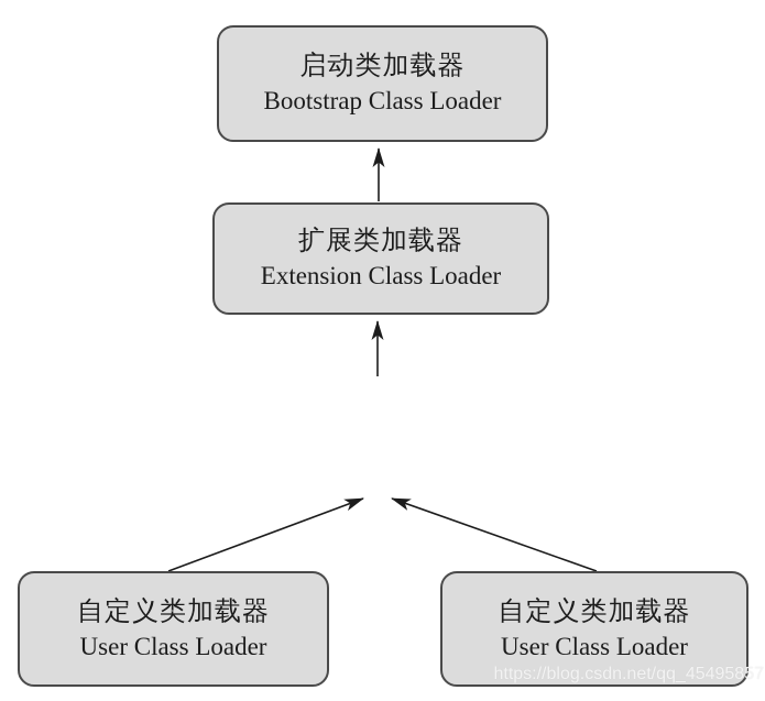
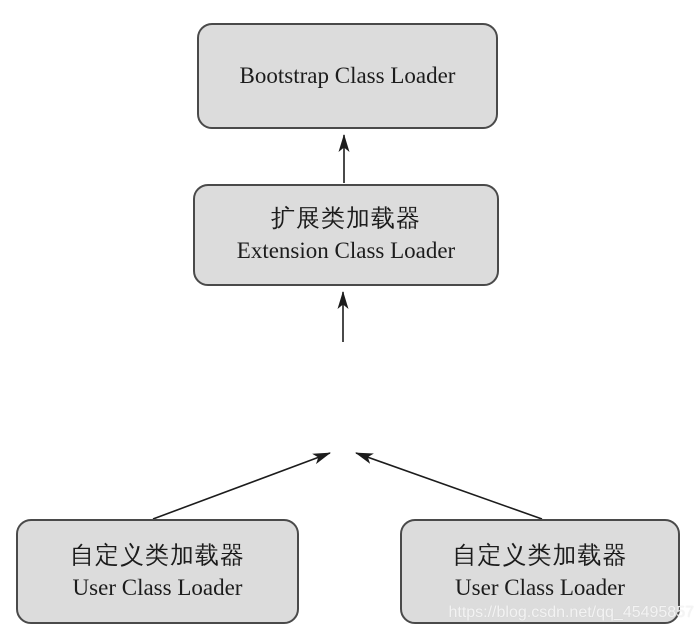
- 启动类加载器
  Bootstrap Class Loader
  扩展类加载器
  Extension Class Loader
  自定义类加载器
  User Class Loader
  自定义类加载器
  User Class Loader
  https://blog.csdn.net/qq_45495857
